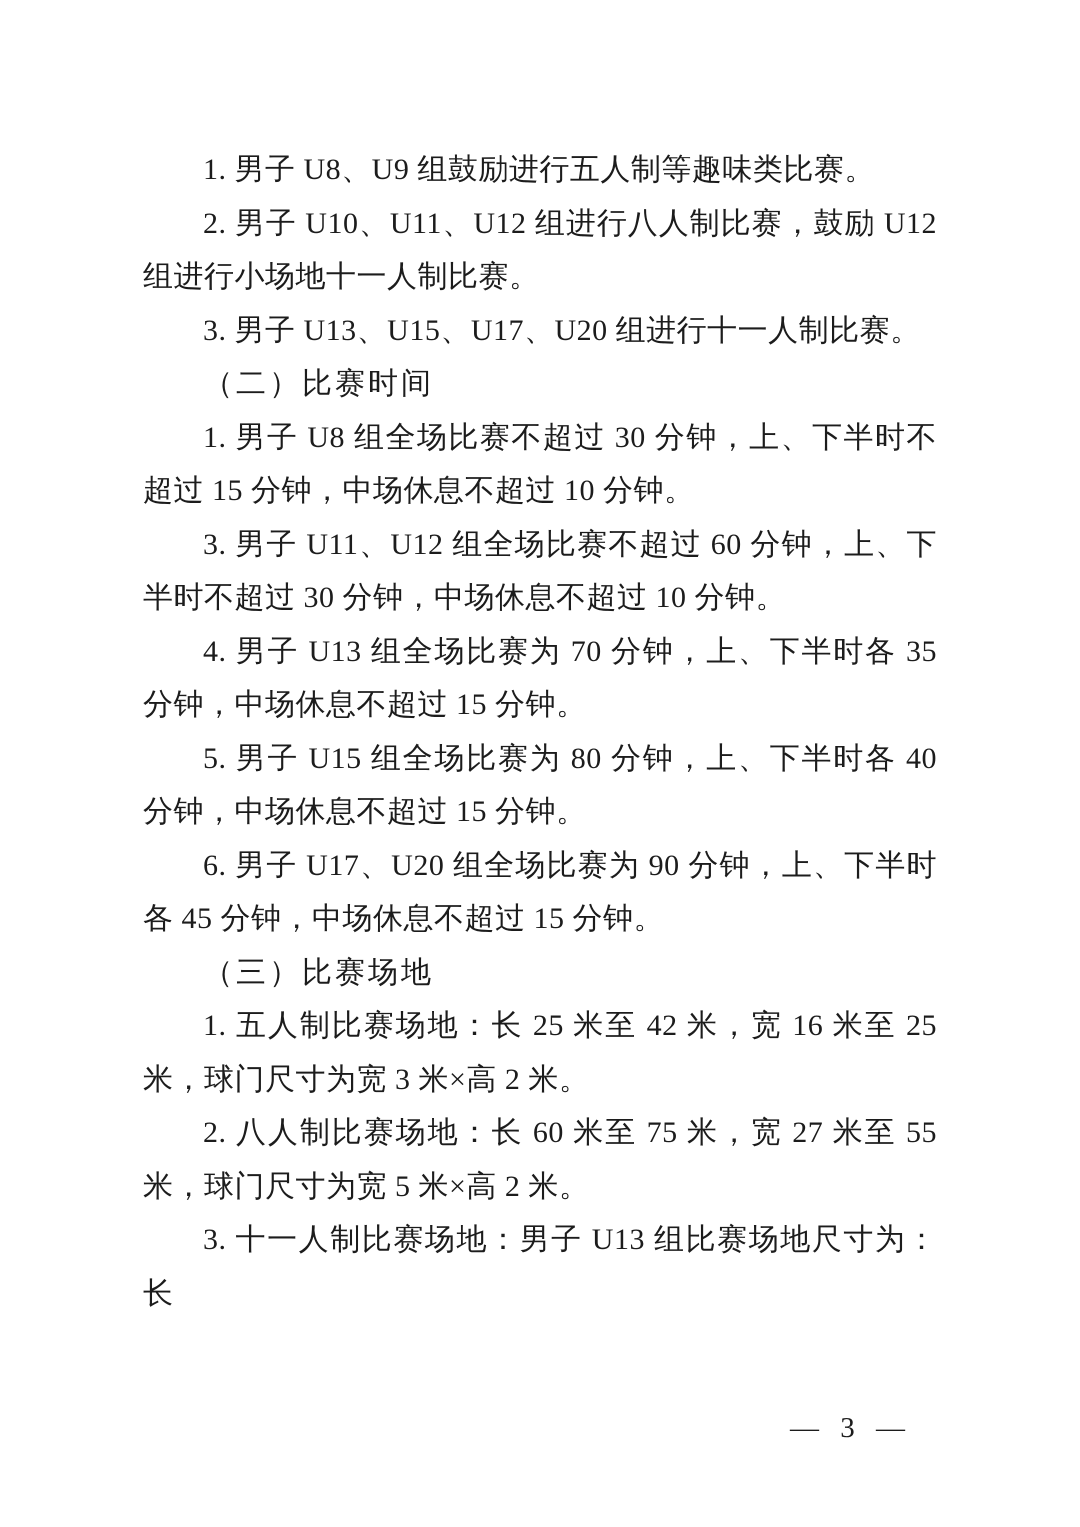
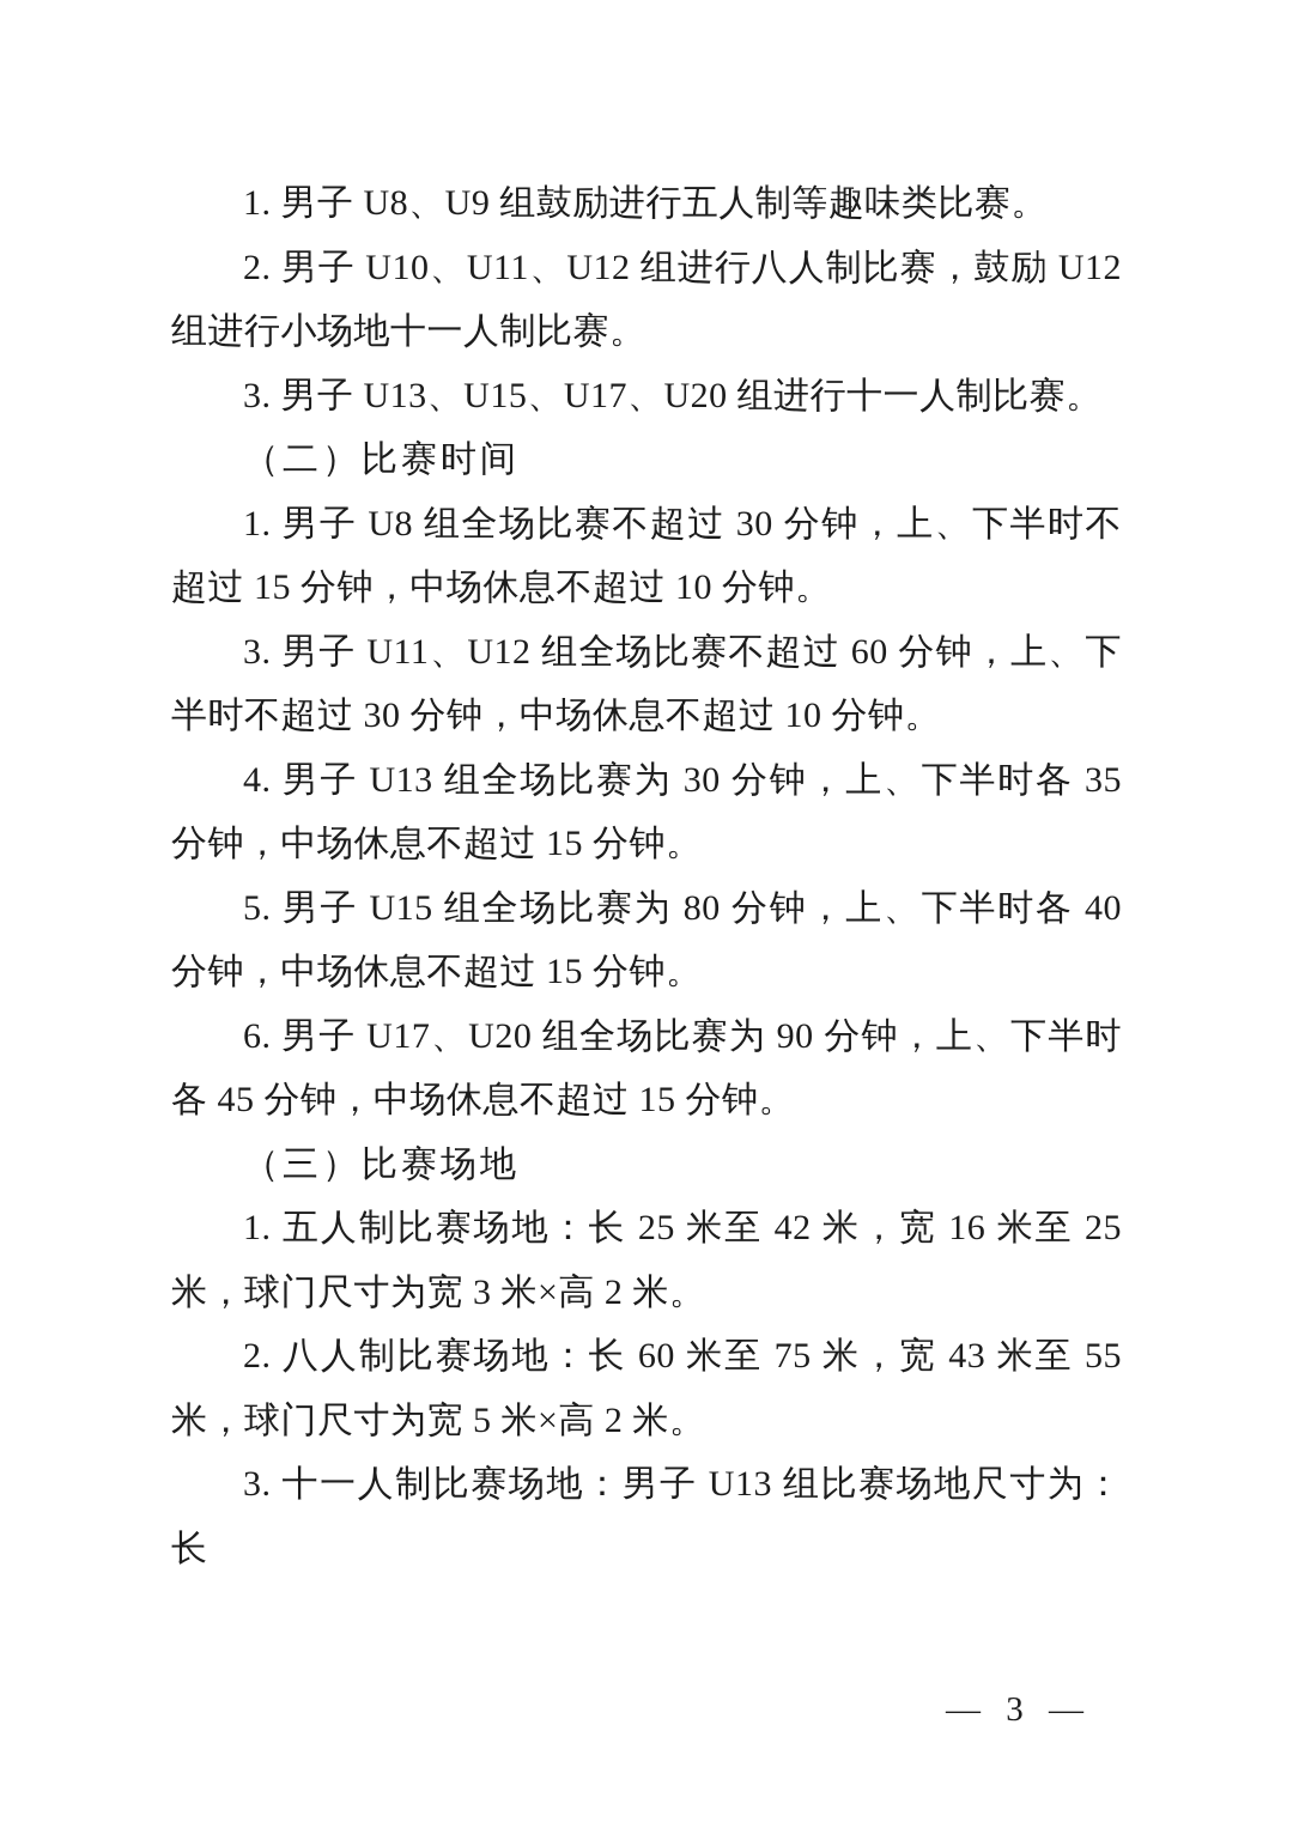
  1. 男子 U8、U9 组鼓励进行五人制等趣味类比赛。
  2. 男子 U10、U11、U12 组进行八人制比赛，鼓励 U12 组进行小场地十一人制比赛。
  3. 男子 U13、U15、U17、U20 组进行十一人制比赛。
  （二）比赛时间
  1. 男子 U8 组全场比赛不超过 30 分钟，上、下半时不超过 15 分钟，中场休息不超过 10 分钟。
  3. 男子 U11、U12 组全场比赛不超过 60 分钟，上、下半时不超过 30 分钟，中场休息不超过 10 分钟。
- 4. 男子 U13 组全场比赛为 70 分钟，上、下半时各 35 分钟，中场休息不超过 15 分钟。
+ 4. 男子 U13 组全场比赛为 30 分钟，上、下半时各 35 分钟，中场休息不超过 15 分钟。
  5. 男子 U15 组全场比赛为 80 分钟，上、下半时各 40 分钟，中场休息不超过 15 分钟。
  6. 男子 U17、U20 组全场比赛为 90 分钟，上、下半时各 45 分钟，中场休息不超过 15 分钟。
  （三）比赛场地
  1. 五人制比赛场地：长 25 米至 42 米，宽 16 米至 25 米，球门尺寸为宽 3 米×高 2 米。
- 2. 八人制比赛场地：长 60 米至 75 米，宽 27 米至 55 米，球门尺寸为宽 5 米×高 2 米。
+ 2. 八人制比赛场地：长 60 米至 75 米，宽 43 米至 55 米，球门尺寸为宽 5 米×高 2 米。
  3. 十一人制比赛场地：男子 U13 组比赛场地尺寸为：长
  — 3 —
